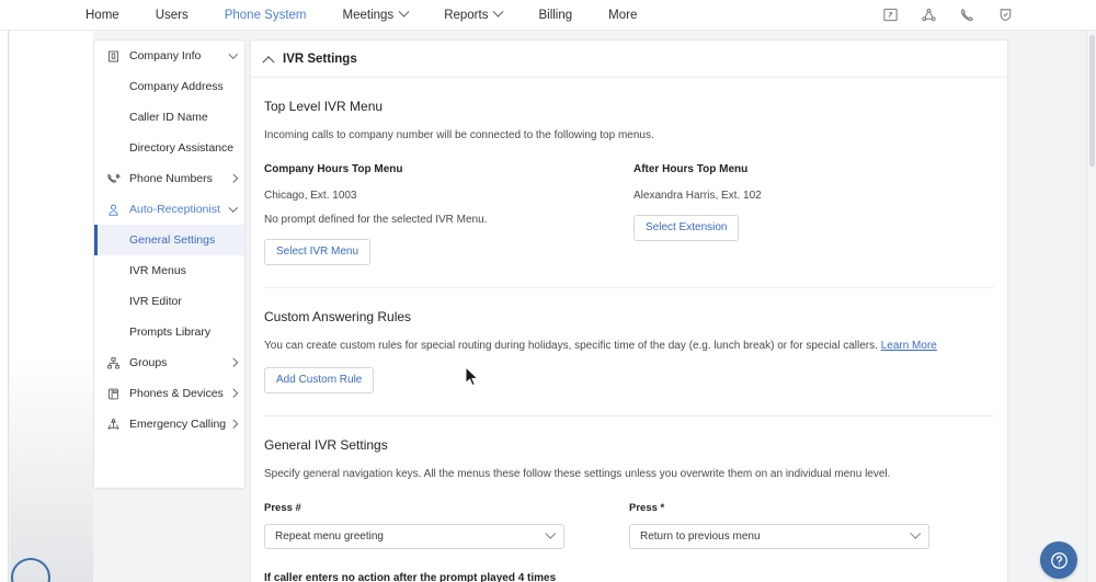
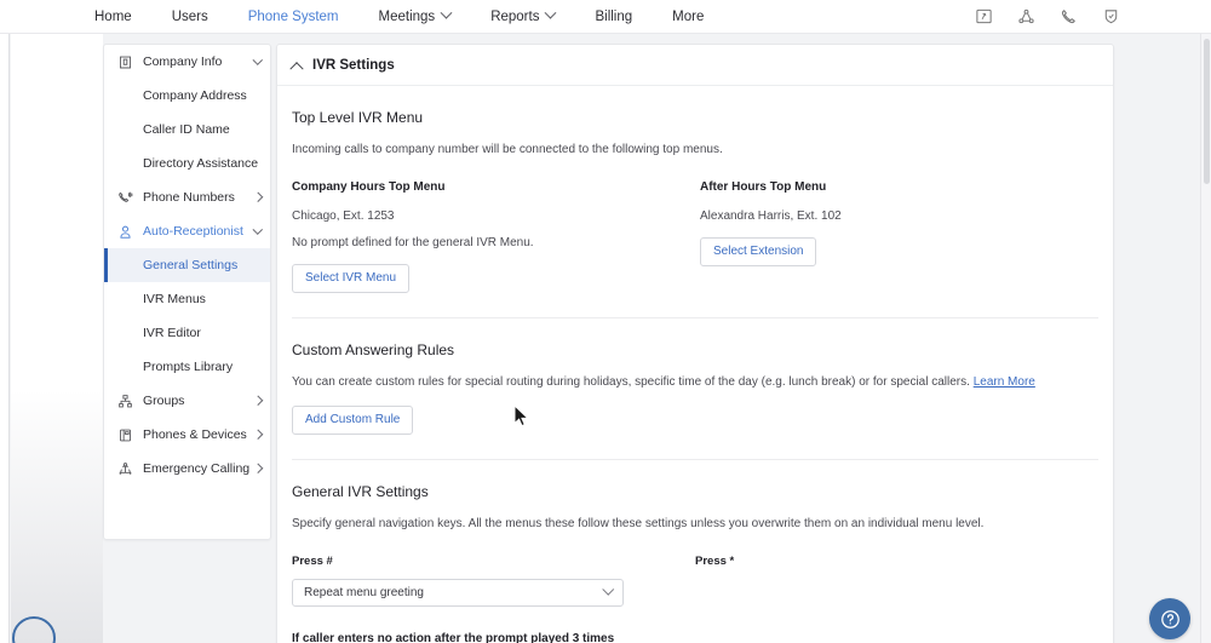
  Home
  Users
  Phone System
  Meetings
  Reports
  Billing
  More
  Company Info
  Company Address
  Caller ID Name
  Directory Assistance
  Phone Numbers
  Auto-Receptionist
  General Settings
  IVR Menus
  IVR Editor
  Prompts Library
  Groups
  Phones & Devices
  Emergency Calling
  IVR Settings
  Top Level IVR Menu
  Incoming calls to company number will be connected to the following top menus.
  Company Hours Top Menu
- Chicago, Ext. 1003
+ Chicago, Ext. 1253
- No prompt defined for the selected IVR Menu.
+ No prompt defined for the general IVR Menu.
  Select IVR Menu
  After Hours Top Menu
  Alexandra Harris, Ext. 102
  Select Extension
  Custom Answering Rules
  You can create custom rules for special routing during holidays, specific time of the day (e.g. lunch break) or for special callers. Learn More
  Add Custom Rule
  General IVR Settings
  Specify general navigation keys. All the menus these follow these settings unless you overwrite them on an individual menu level.
  Press #
  Repeat menu greeting
  Press *
- Return to previous menu
- If caller enters no action after the prompt played 4 times
+ If caller enters no action after the prompt played 3 times
